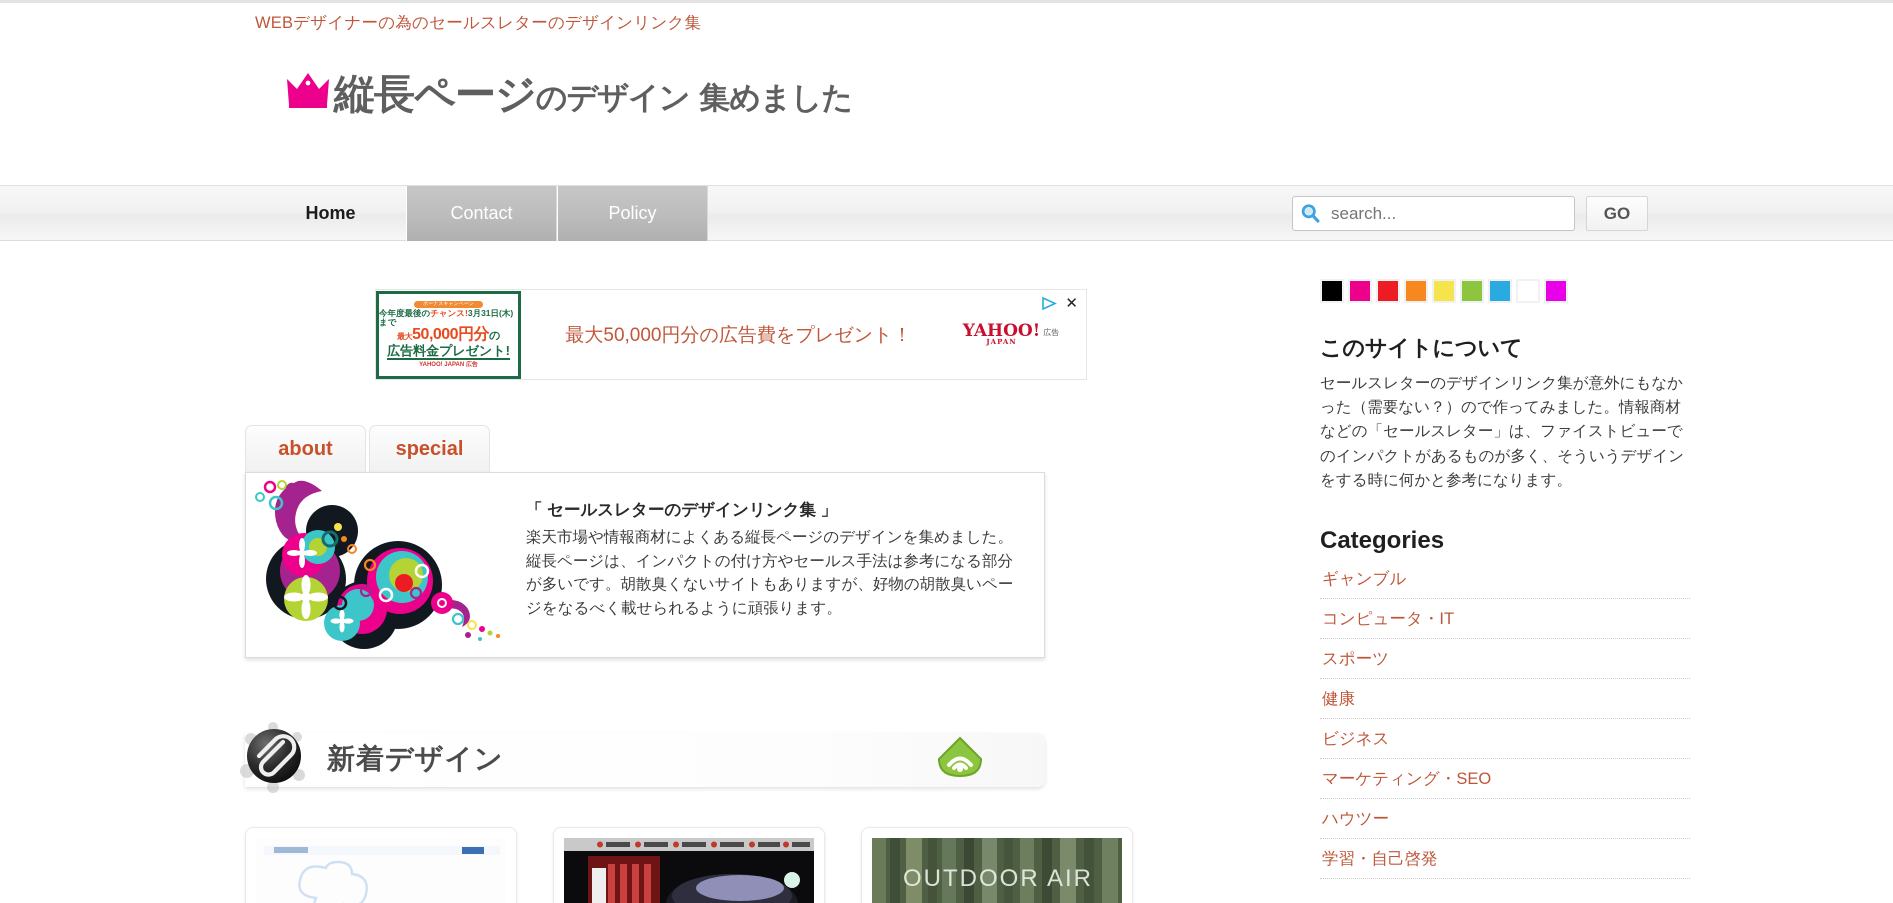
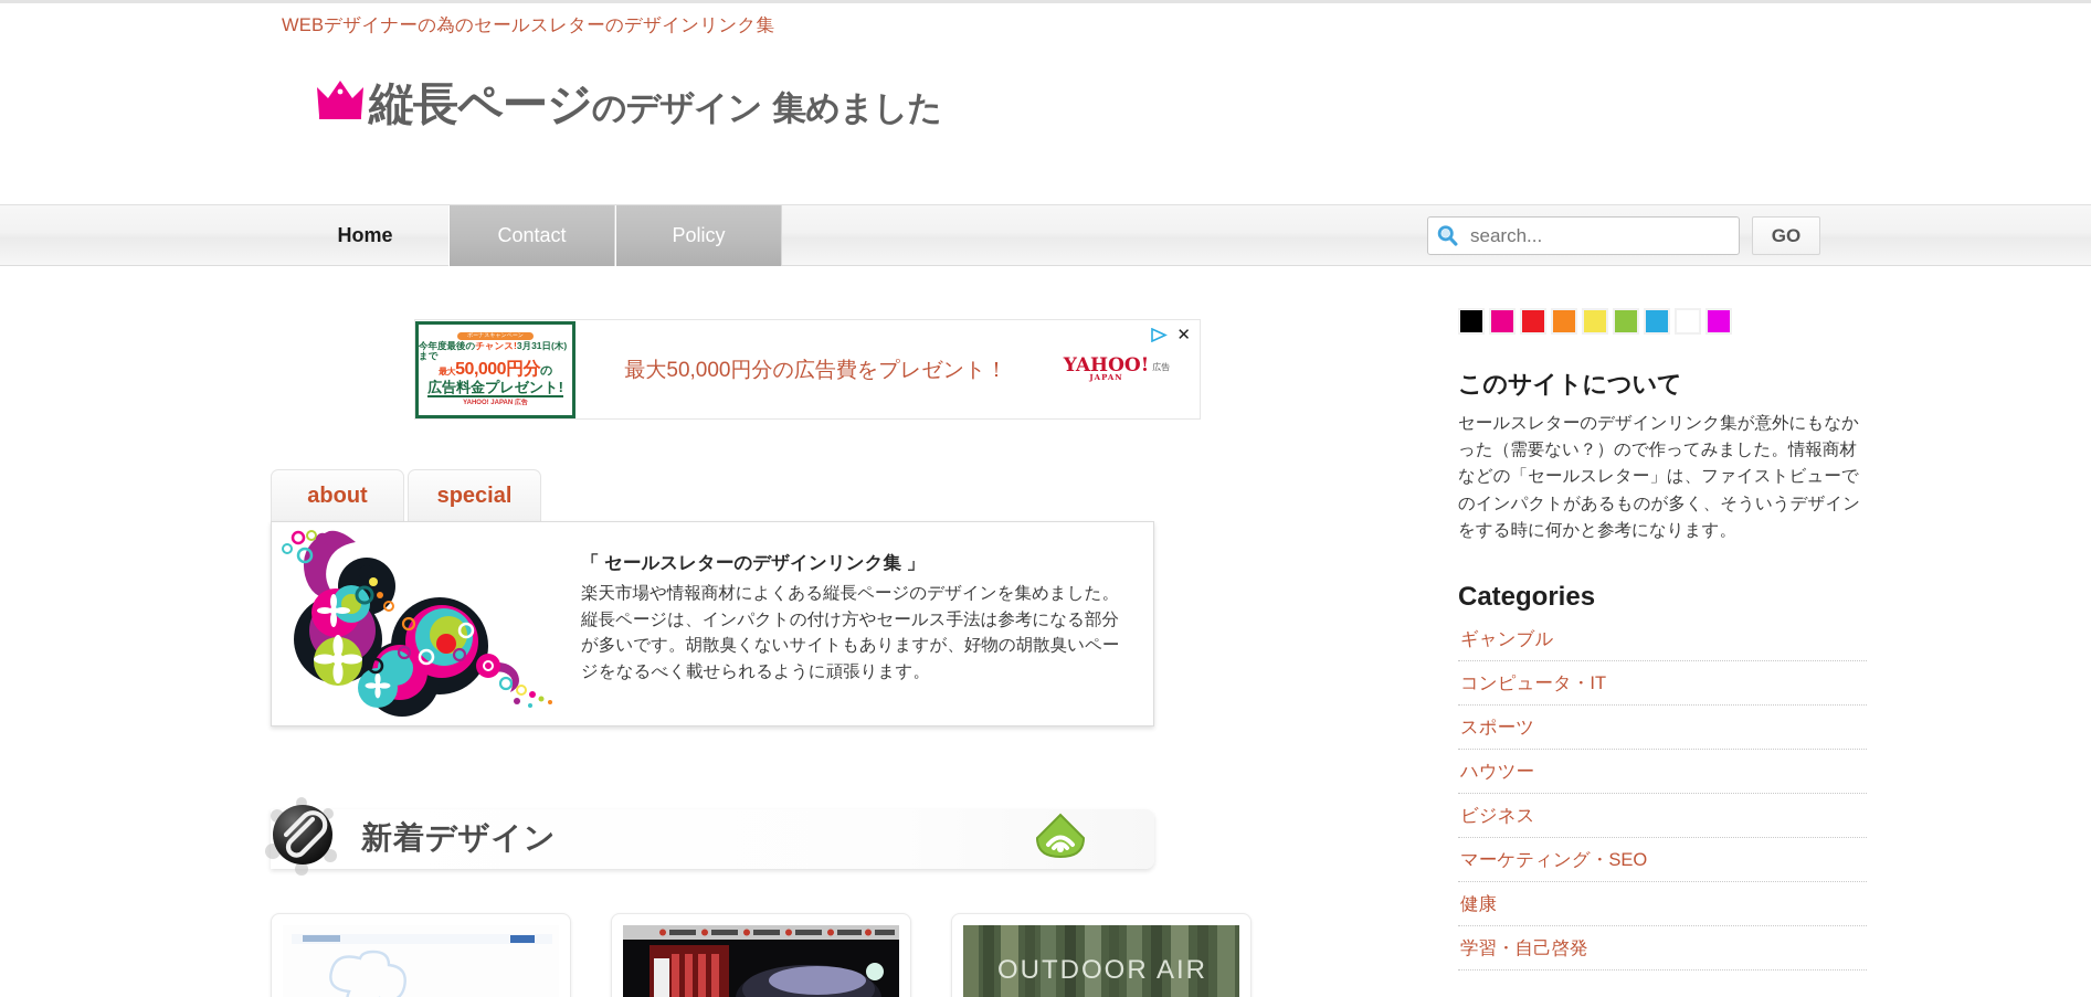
  WEBデザイナーの為のセールスレターのデザインリンク集
  縦長ページのデザイン 集めました
  Home
  Contact
  Policy
  search...
  GO
  今年度最後のチャンス!3月31日(木)まで
  最大50,000円分の
  広告料金プレゼント!
  最大50,000円分の広告費をプレゼント！
  YAHOO!
  JAPAN
  広告
  ✕
  about
  special
  「 セールスレターのデザインリンク集 」
  楽天市場や情報商材によくある縦長ページのデザインを集めました。縦長ページは、インパクトの付け方やセールス手法は参考になる部分が多いです。胡散臭くないサイトもありますが、好物の胡散臭いページをなるべく載せられるように頑張ります。
  新着デザイン
  OUTDOOR AIR
  このサイトについて
  セールスレターのデザインリンク集が意外にもなかった（需要ない？）ので作ってみました。情報商材などの「セールスレター」は、ファイストビューでのインパクトがあるものが多く、そういうデザインをする時に何かと参考になります。
  Categories
  ギャンブル
  コンピュータ・IT
  スポーツ
- 健康
+ ハウツー
  ビジネス
  マーケティング・SEO
- ハウツー
+ 健康
  学習・自己啓発
